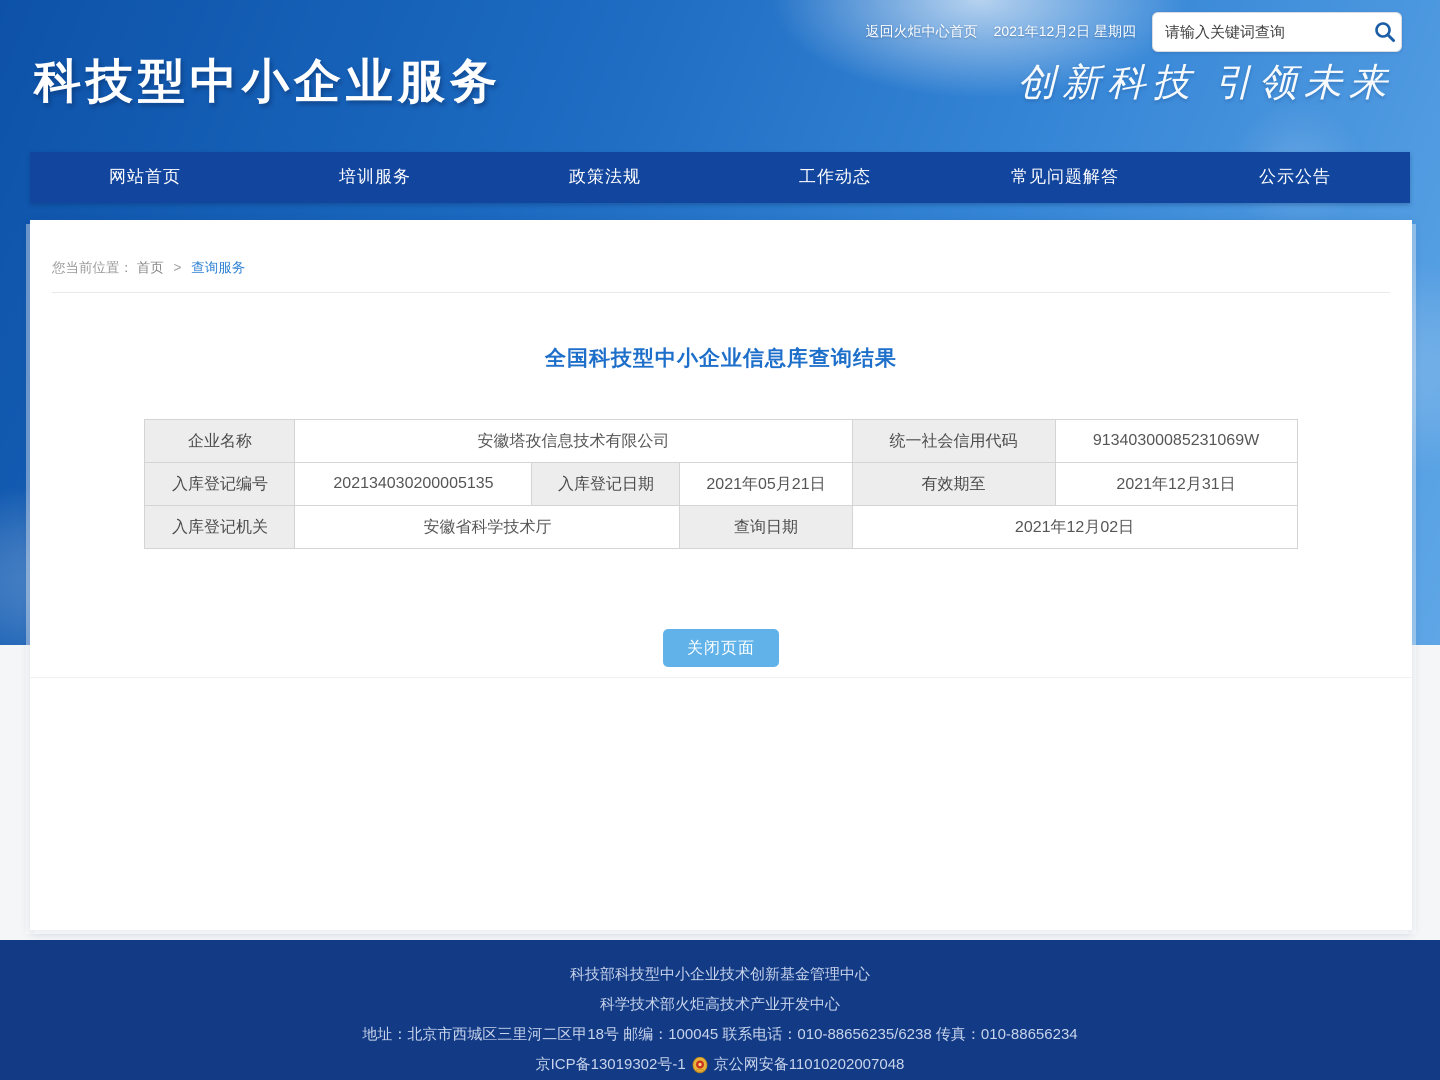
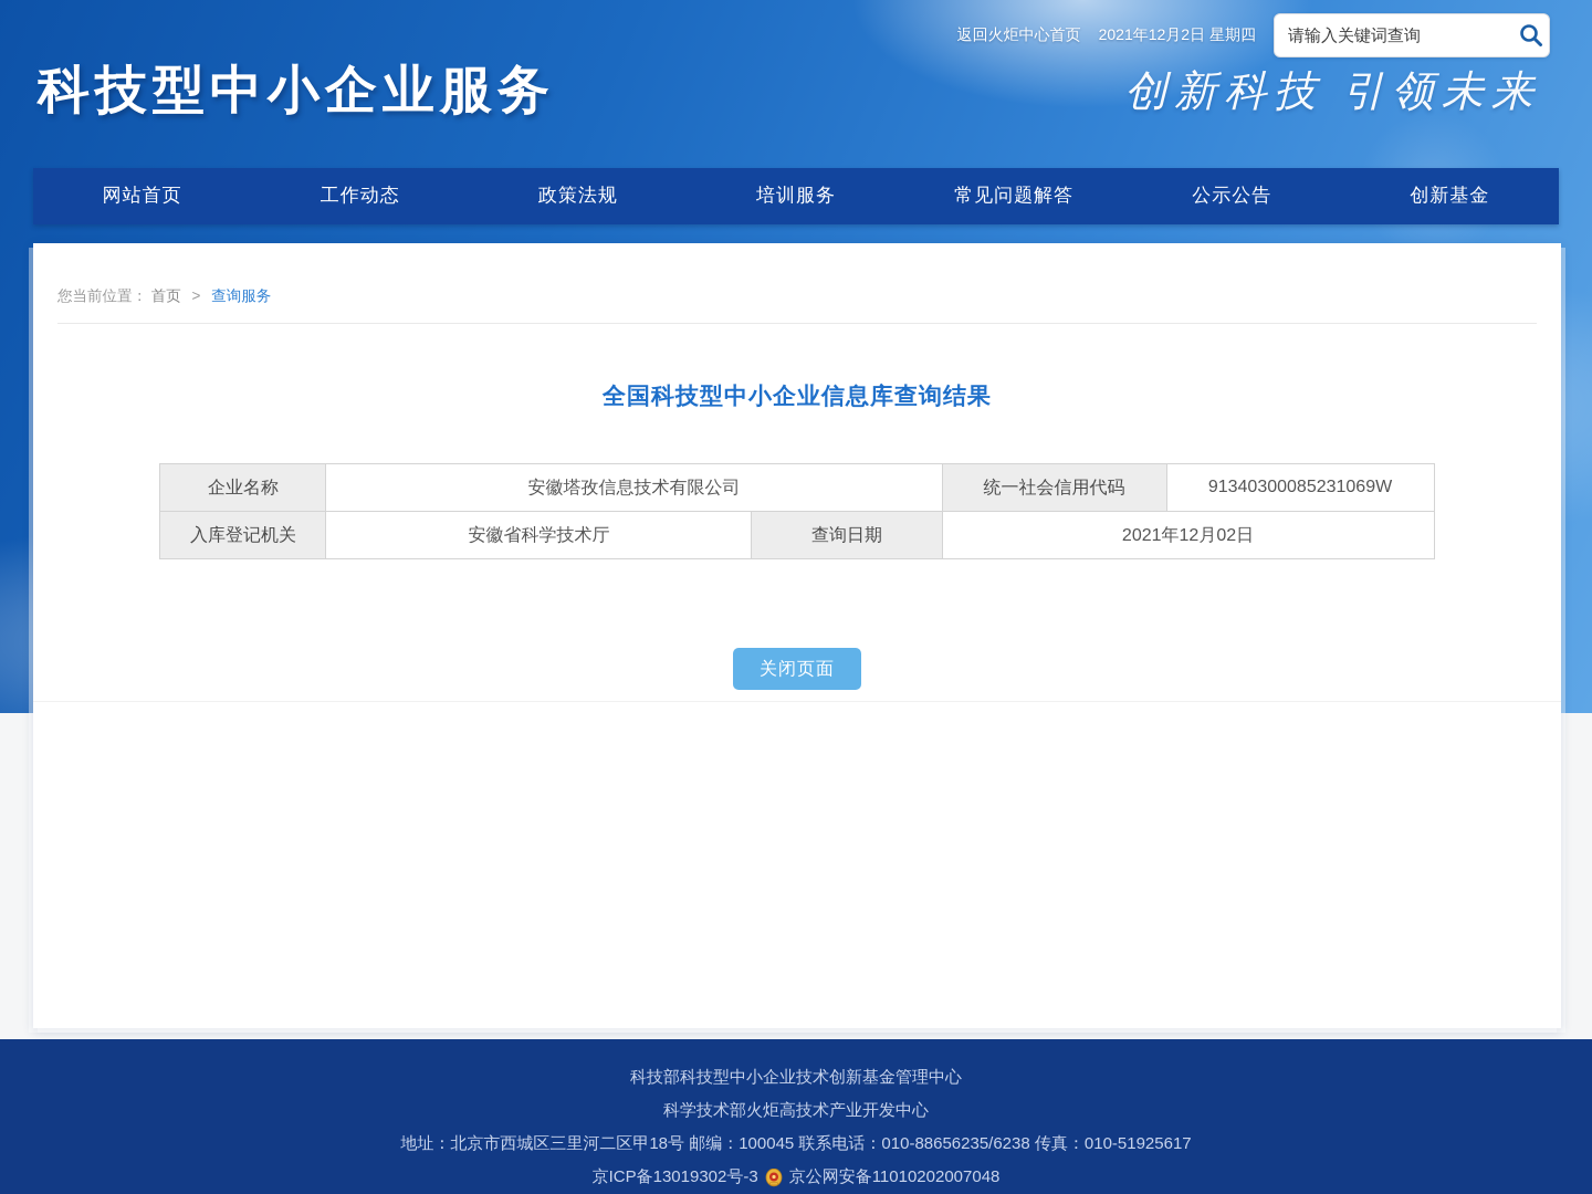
  返回火炬中心首页
  2021年12月2日 星期四
  请输入关键词查询
  科技型中小企业服务
  创新科技 引领未来
  网站首页
- 培训服务
+ 工作动态
  政策法规
- 工作动态
+ 培训服务
  常见问题解答
  公示公告
+ 创新基金
  您当前位置： 首页 > 查询服务
  全国科技型中小企业信息库查询结果
  企业名称	安徽塔孜信息技术有限公司	统一社会信用代码	91340300085231069W
- 入库登记编号	202134030200005135	入库登记日期	2021年05月21日	有效期至	2021年12月31日
  入库登记机关	安徽省科学技术厅	查询日期	2021年12月02日
  关闭页面
  科技部科技型中小企业技术创新基金管理中心
  科学技术部火炬高技术产业开发中心
- 地址：北京市西城区三里河二区甲18号 邮编：100045 联系电话：010-88656235/6238 传真：010-88656234
+ 地址：北京市西城区三里河二区甲18号 邮编：100045 联系电话：010-88656235/6238 传真：010-51925617
- 京ICP备13019302号-1
+ 京ICP备13019302号-3
  京公网安备11010202007048
